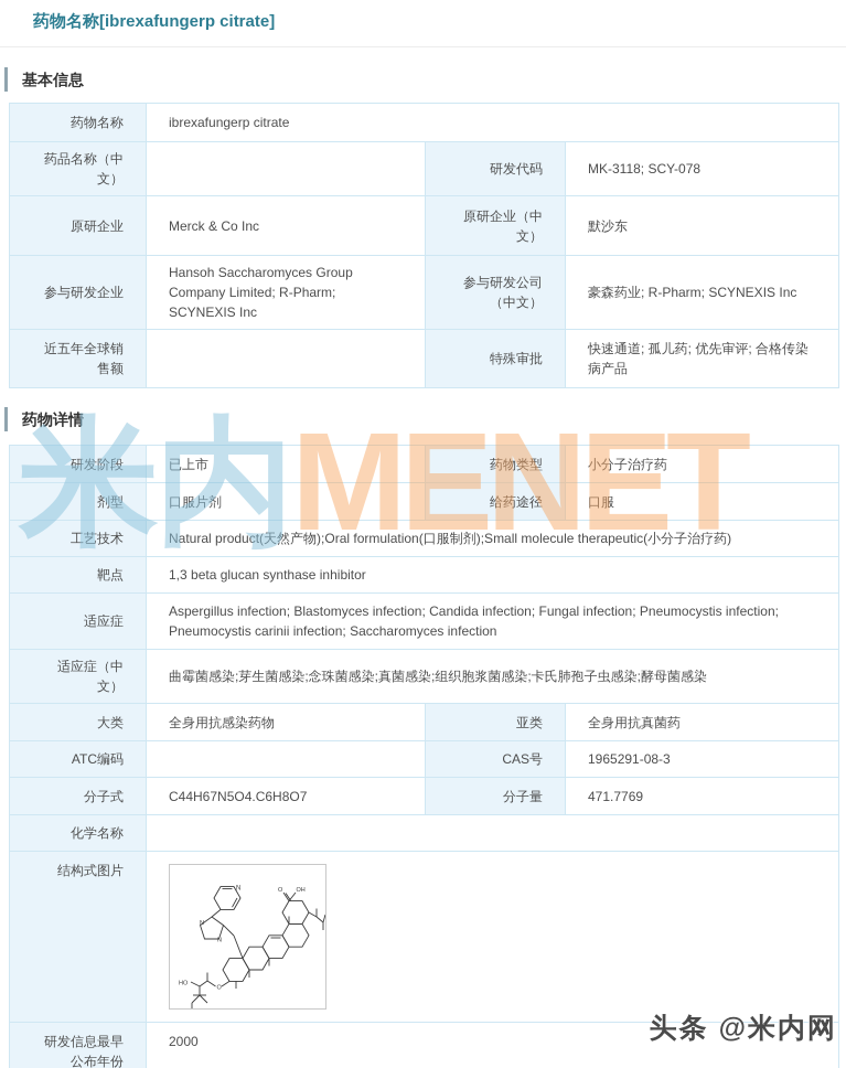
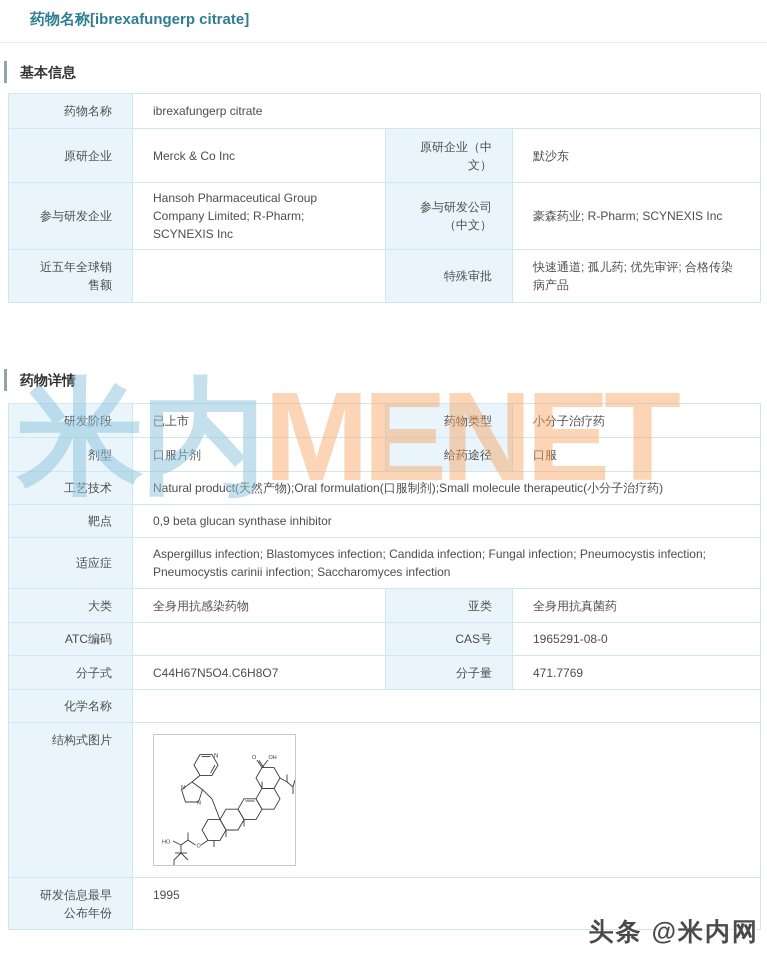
  药物名称[ibrexafungerp citrate]
  基本信息
  药物名称	ibrexafungerp citrate
- 药品名称（中文）		研发代码	MK-3118; SCY-078
  原研企业	Merck & Co Inc	原研企业（中文）	默沙东
- 参与研发企业	Hansoh Saccharomyces Group Company Limited; R-Pharm; SCYNEXIS Inc	参与研发公司（中文）	豪森药业; R-Pharm; SCYNEXIS Inc
+ 参与研发企业	Hansoh Pharmaceutical Group Company Limited; R-Pharm; SCYNEXIS Inc	参与研发公司（中文）	豪森药业; R-Pharm; SCYNEXIS Inc
  近五年全球销售额		特殊审批	快速通道; 孤儿药; 优先审评; 合格传染病产品
  药物详情
  研发阶段	已上市	药物类型	小分子治疗药
  剂型	口服片剂	给药途径	口服
  工艺技术	Natural product(天然产物);Oral formulation(口服制剂);Small molecule therapeutic(小分子治疗药)
- 靶点	1,3 beta glucan synthase inhibitor
+ 靶点	0,9 beta glucan synthase inhibitor
  适应症	Aspergillus infection; Blastomyces infection; Candida infection; Fungal infection; Pneumocystis infection; Pneumocystis carinii infection; Saccharomyces infection
- 适应症（中文）	曲霉菌感染;芽生菌感染;念珠菌感染;真菌感染;组织胞浆菌感染;卡氏肺孢子虫感染;酵母菌感染
  大类	全身用抗感染药物	亚类	全身用抗真菌药
- ATC编码		CAS号	1965291-08-3
+ ATC编码		CAS号	1965291-08-0
  分子式	C44H67N5O4.C6H8O7	分子量	471.7769
  化学名称
- 研发信息最早公布年份	2000
+ 研发信息最早公布年份	1995
  米内MENET
  头条 @米内网
